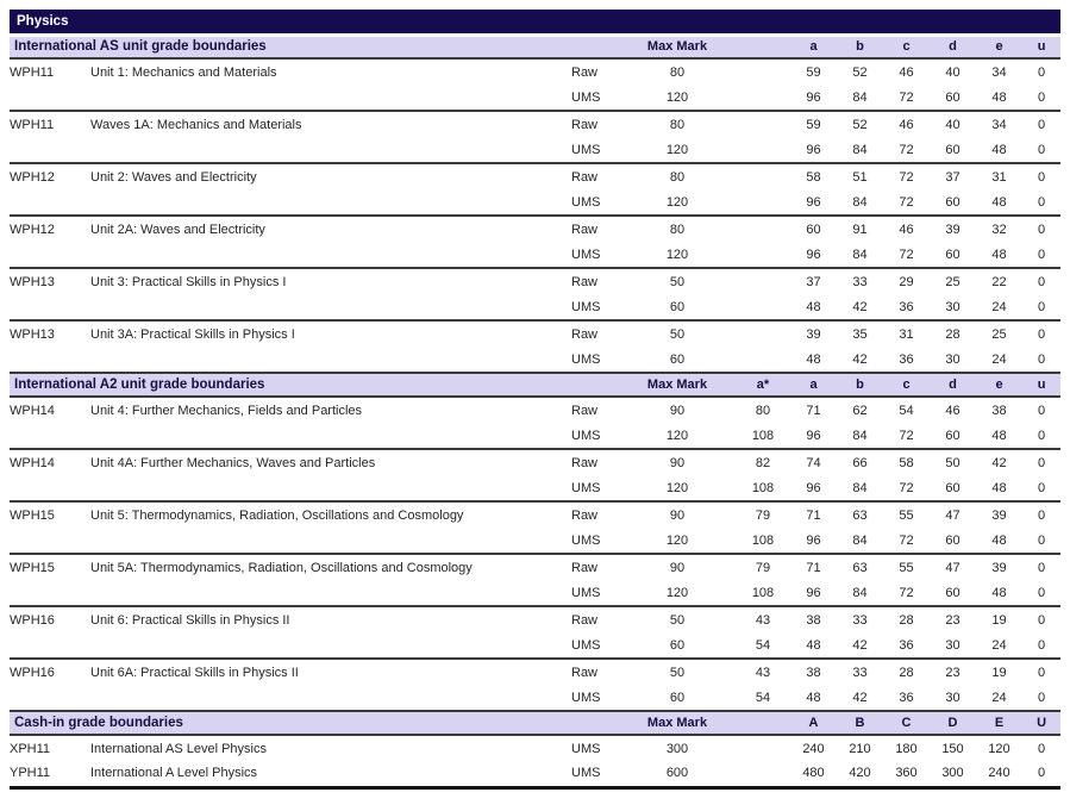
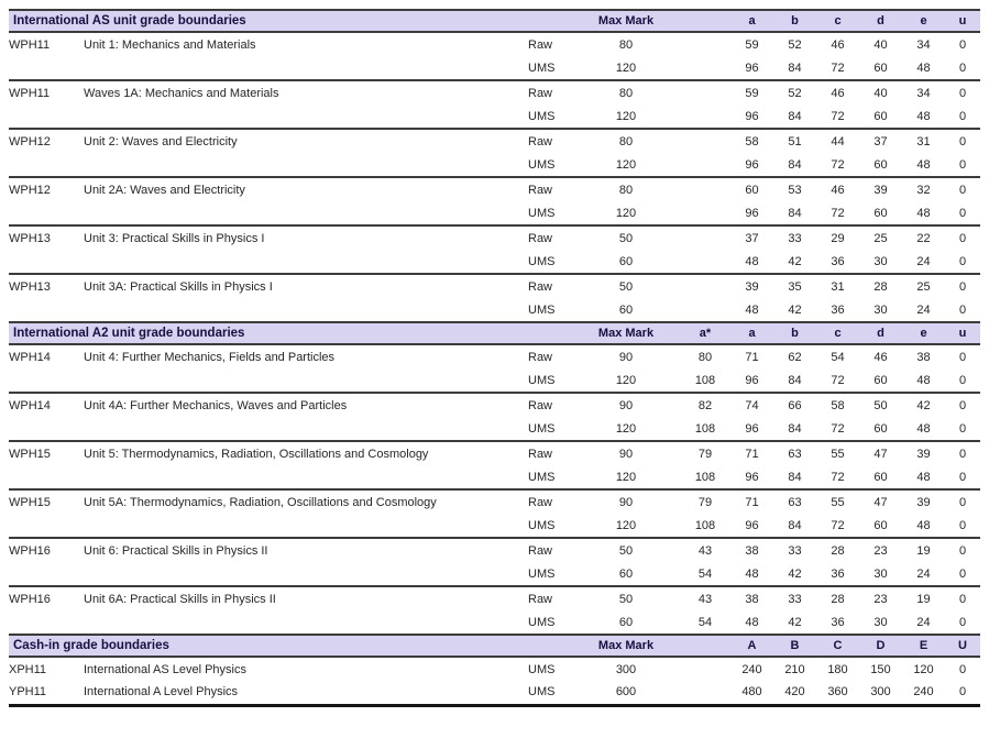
- Physics
  International AS unit grade boundaries	Max Mark		a	b	c	d	e	u
  WPH11	Unit 1: Mechanics and Materials	Raw	80		59	52	46	40	34	0
  		UMS	120		96	84	72	60	48	0
  WPH11	Waves 1A: Mechanics and Materials	Raw	80		59	52	46	40	34	0
  		UMS	120		96	84	72	60	48	0
- WPH12	Unit 2: Waves and Electricity	Raw	80		58	51	72	37	31	0
+ WPH12	Unit 2: Waves and Electricity	Raw	80		58	51	44	37	31	0
  		UMS	120		96	84	72	60	48	0
- WPH12	Unit 2A: Waves and Electricity	Raw	80		60	91	46	39	32	0
+ WPH12	Unit 2A: Waves and Electricity	Raw	80		60	53	46	39	32	0
  		UMS	120		96	84	72	60	48	0
  WPH13	Unit 3: Practical Skills in Physics I	Raw	50		37	33	29	25	22	0
  		UMS	60		48	42	36	30	24	0
  WPH13	Unit 3A: Practical Skills in Physics I	Raw	50		39	35	31	28	25	0
  		UMS	60		48	42	36	30	24	0
  International A2 unit grade boundaries	Max Mark	a*	a	b	c	d	e	u
  WPH14	Unit 4: Further Mechanics, Fields and Particles	Raw	90	80	71	62	54	46	38	0
  		UMS	120	108	96	84	72	60	48	0
  WPH14	Unit 4A: Further Mechanics, Waves and Particles	Raw	90	82	74	66	58	50	42	0
  		UMS	120	108	96	84	72	60	48	0
  WPH15	Unit 5: Thermodynamics, Radiation, Oscillations and Cosmology	Raw	90	79	71	63	55	47	39	0
  		UMS	120	108	96	84	72	60	48	0
  WPH15	Unit 5A: Thermodynamics, Radiation, Oscillations and Cosmology	Raw	90	79	71	63	55	47	39	0
  		UMS	120	108	96	84	72	60	48	0
  WPH16	Unit 6: Practical Skills in Physics II	Raw	50	43	38	33	28	23	19	0
  		UMS	60	54	48	42	36	30	24	0
  WPH16	Unit 6A: Practical Skills in Physics II	Raw	50	43	38	33	28	23	19	0
  		UMS	60	54	48	42	36	30	24	0
  Cash-in grade boundaries	Max Mark		A	B	C	D	E	U
  XPH11	International AS Level Physics	UMS	300		240	210	180	150	120	0
  YPH11	International A Level Physics	UMS	600		480	420	360	300	240	0
